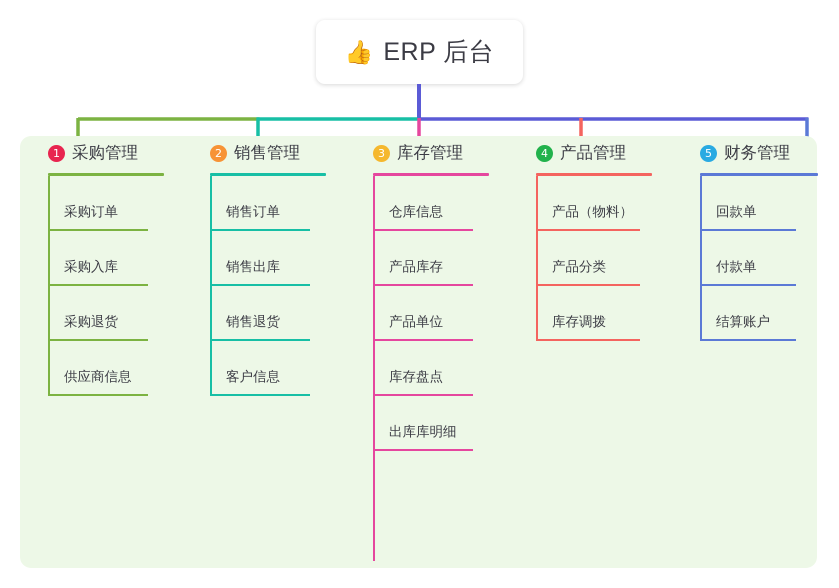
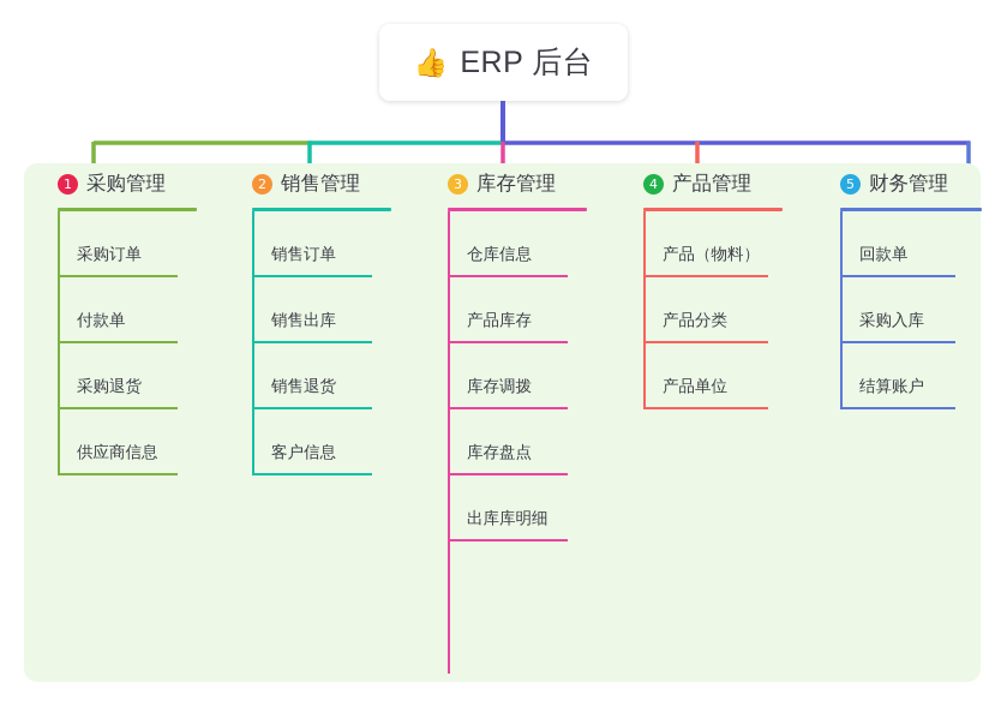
  👍
  ERP 后台
  1
  采购管理
  采购订单
- 采购入库
+ 付款单
  采购退货
  供应商信息
  2
  销售管理
  销售订单
  销售出库
  销售退货
  客户信息
  3
  库存管理
  仓库信息
  产品库存
- 产品单位
+ 库存调拨
  库存盘点
  出库库明细
  4
  产品管理
  产品（物料）
  产品分类
- 库存调拨
+ 产品单位
  5
  财务管理
  回款单
- 付款单
+ 采购入库
  结算账户
